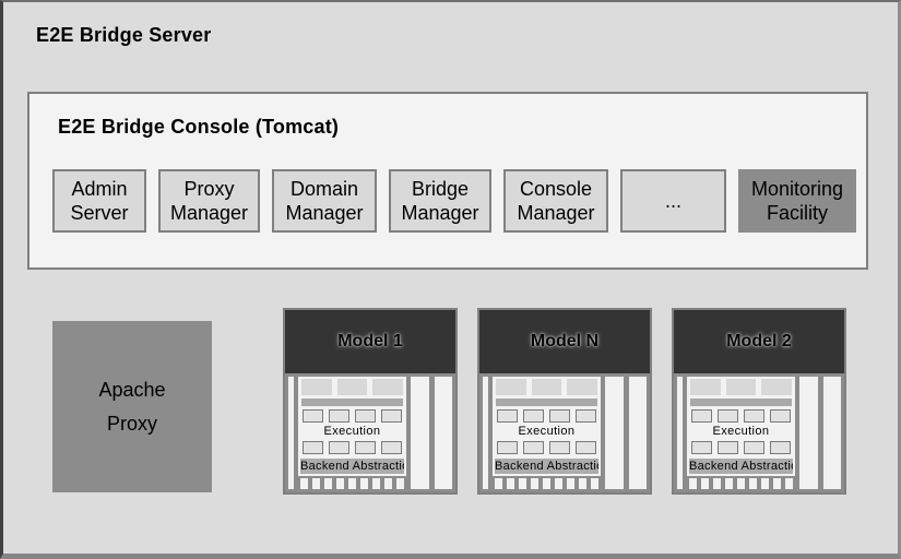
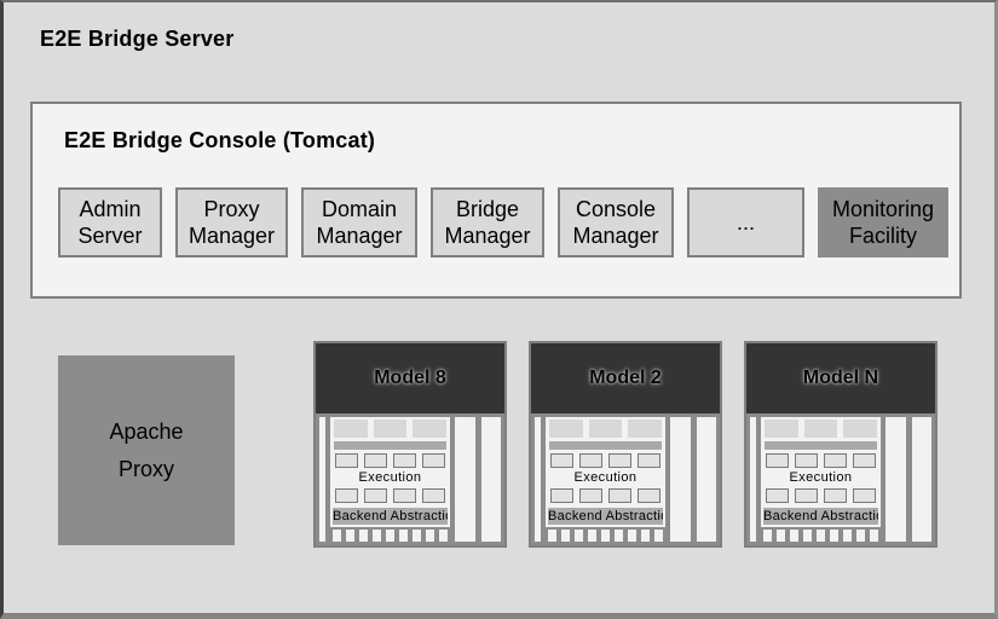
  E2E Bridge Server
  E2E Bridge Console (Tomcat)
  Admin Server
  Proxy Manager
  Domain Manager
  Bridge Manager
  Console Manager
  ...
  Monitoring Facility
  Apache
  Proxy
- Model 1
+ Model 8
  Execution
  Backend Abstracti
- Model N
+ Model 2
  Execution
  Backend Abstracti
- Model 2
+ Model N
  Execution
  Backend Abstracti
